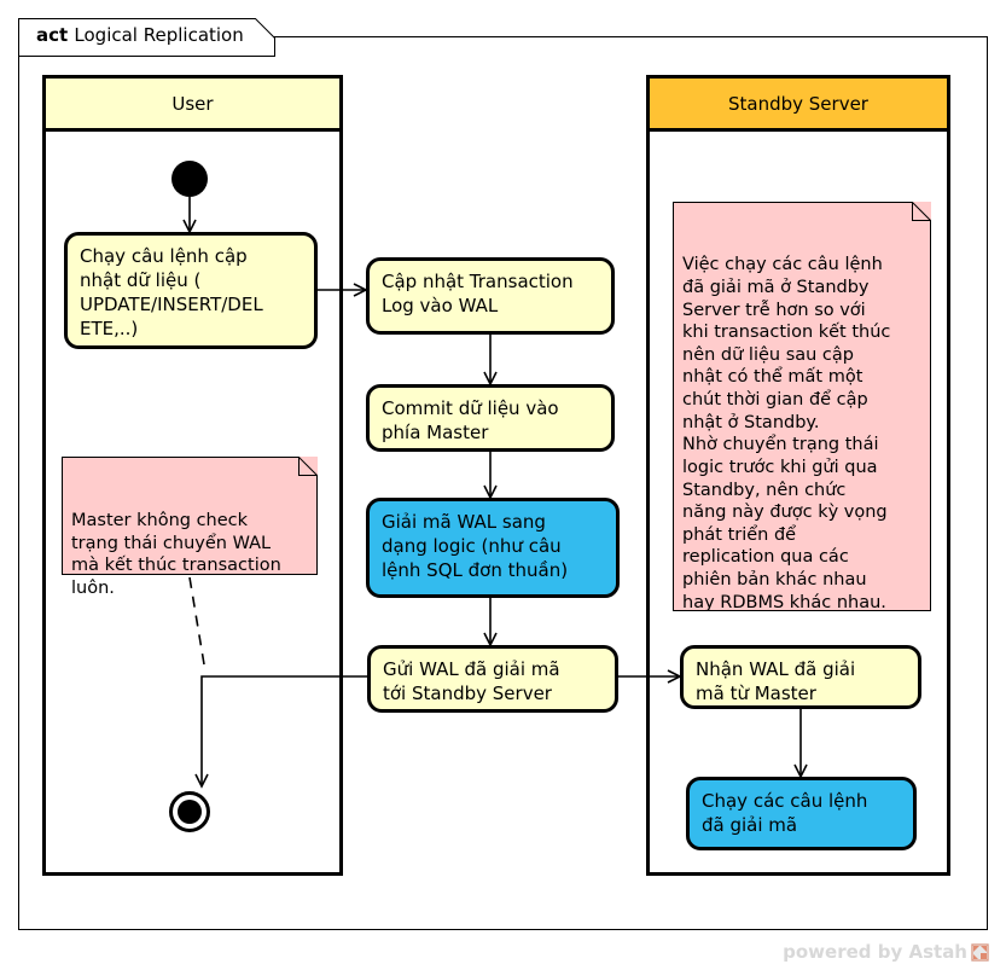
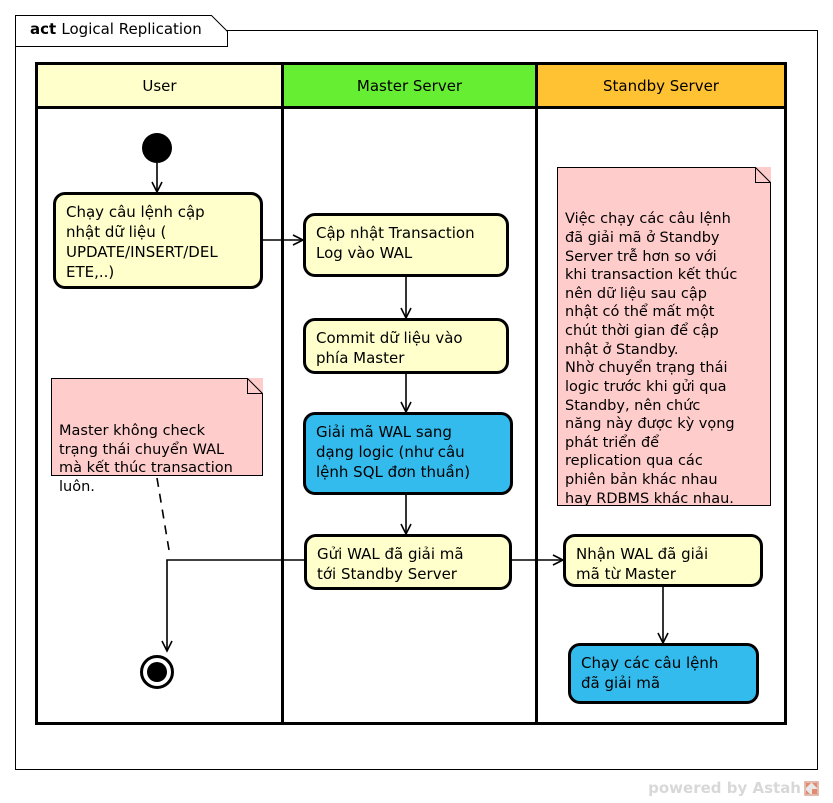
  act Logical Replication
  User
+ Master Server
  Standby Server
  Chạy câu lệnh cập
  nhật dữ liệu (
  UPDATE/INSERT/DEL
  ETE,..)
  Cập nhật Transaction
  Log vào WAL
  Commit dữ liệu vào
  phía Master
  Giải mã WAL sang
  dạng logic (như câu
  lệnh SQL đơn thuần)
  Gửi WAL đã giải mã
  tới Standby Server
  Nhận WAL đã giải
  mã từ Master
  Chạy các câu lệnh
  đã giải mã
  Master không check
  trạng thái chuyển WAL
  mà kết thúc transaction
  luôn.
  Việc chạy các câu lệnh
  đã giải mã ở Standby
  Server trễ hơn so với
  khi transaction kết thúc
  nên dữ liệu sau cập
  nhật có thể mất một
  chút thời gian để cập
  nhật ở Standby.
  Nhờ chuyển trạng thái
  logic trước khi gửi qua
  Standby, nên chức
  năng này được kỳ vọng
  phát triển để
  replication qua các
  phiên bản khác nhau
  hay RDBMS khác nhau.
  powered by Astah
